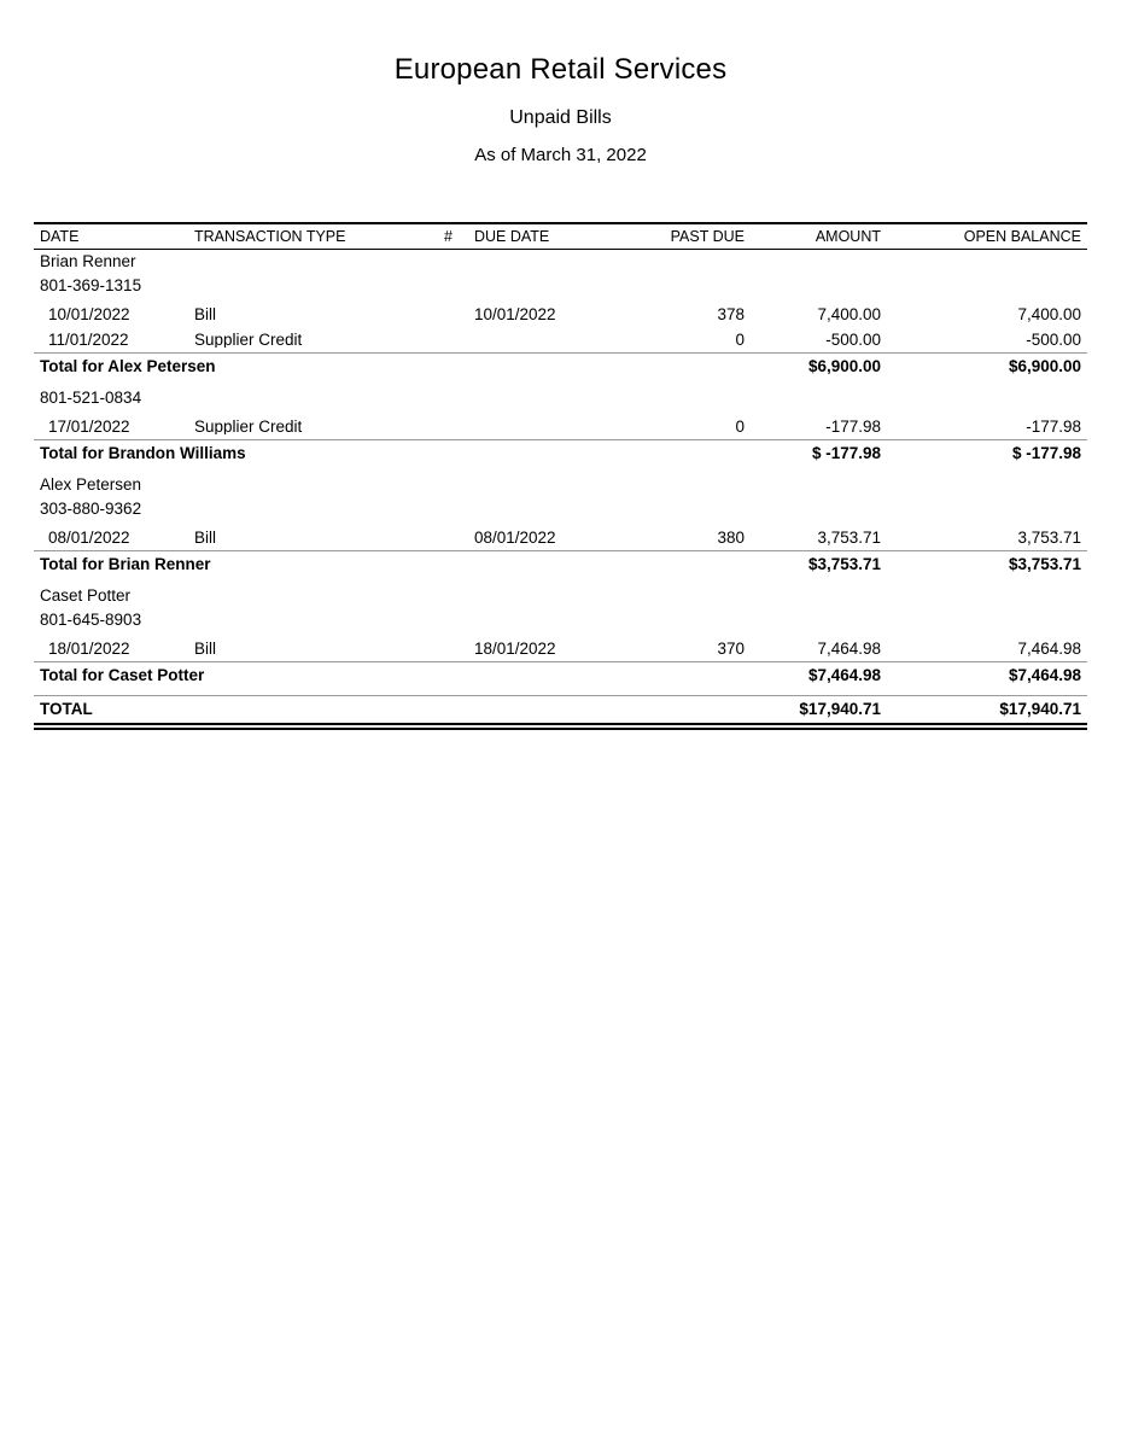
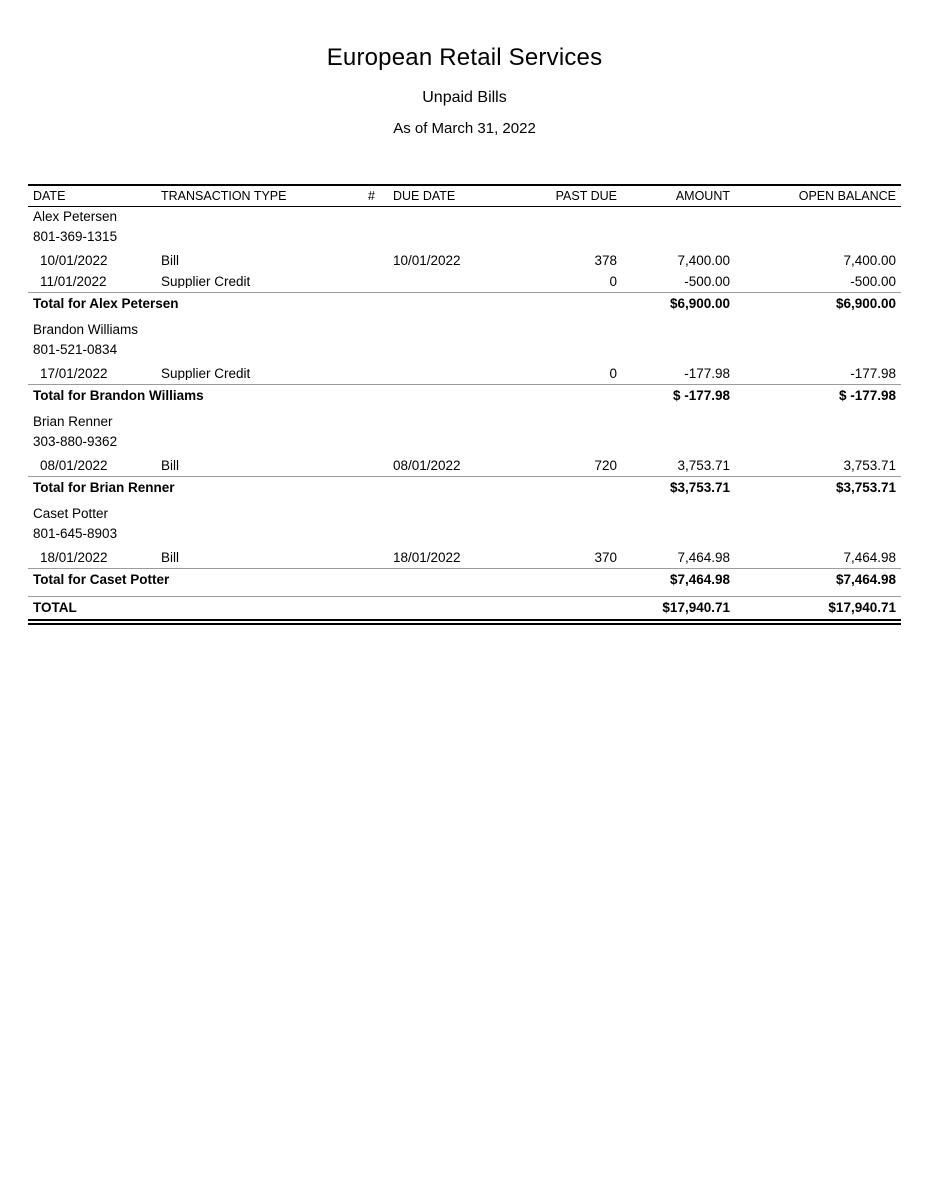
  European Retail Services
  Unpaid Bills
  As of March 31, 2022
  DATE
  TRANSACTION TYPE
  #
  DUE DATE
  PAST DUE
  AMOUNT
  OPEN BALANCE
- Brian Renner
+ Alex Petersen
  801-369-1315
  10/01/2022
  Bill
  10/01/2022
  378
  7,400.00
  7,400.00
  11/01/2022
  Supplier Credit
  0
  -500.00
  -500.00
  Total for Alex Petersen
  $6,900.00
  $6,900.00
+ Brandon Williams
  801-521-0834
  17/01/2022
  Supplier Credit
  0
  -177.98
  -177.98
  Total for Brandon Williams
  $ -177.98
  $ -177.98
- Alex Petersen
+ Brian Renner
  303-880-9362
  08/01/2022
  Bill
  08/01/2022
- 380
+ 720
  3,753.71
  3,753.71
  Total for Brian Renner
  $3,753.71
  $3,753.71
  Caset Potter
  801-645-8903
  18/01/2022
  Bill
  18/01/2022
  370
  7,464.98
  7,464.98
  Total for Caset Potter
  $7,464.98
  $7,464.98
  TOTAL
  $17,940.71
  $17,940.71
